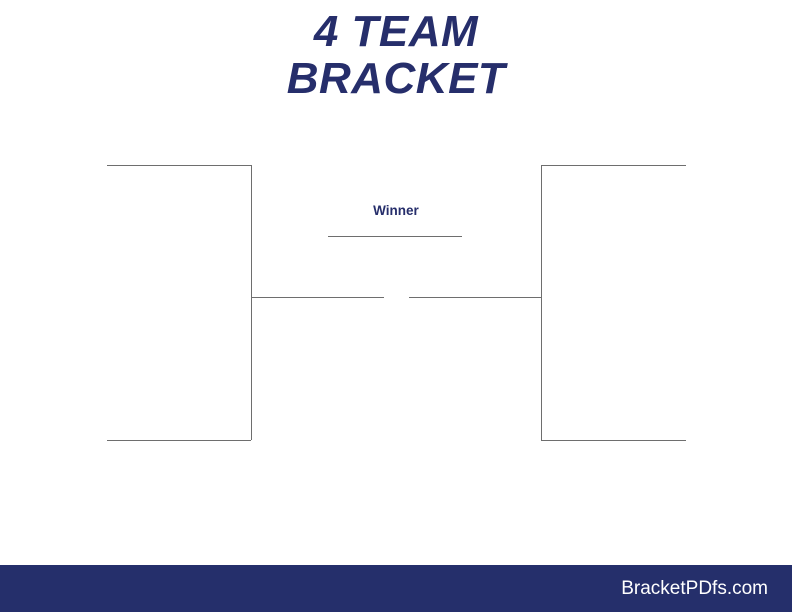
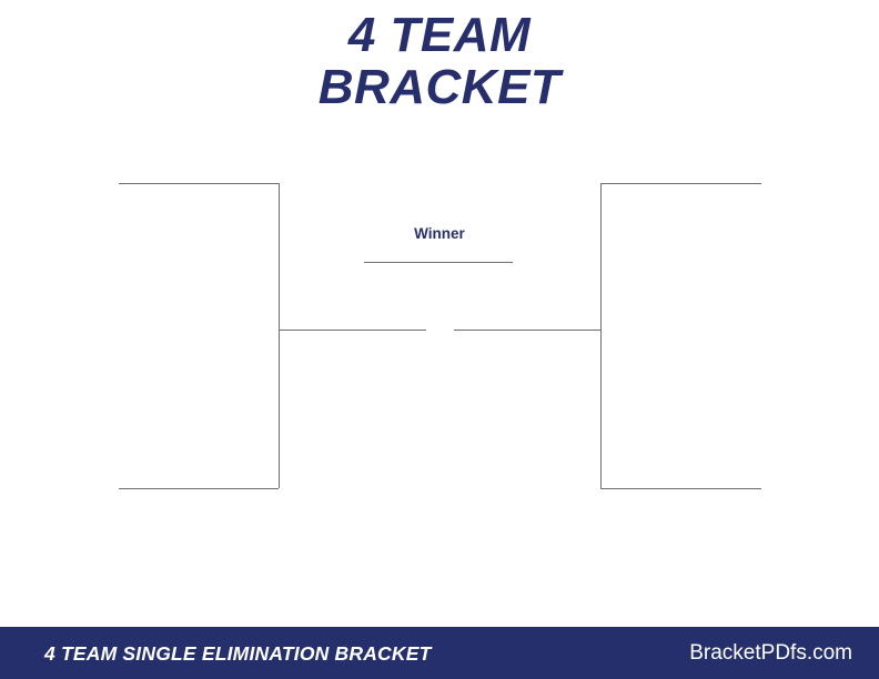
  4 TEAM
  BRACKET
  Winner
+ 4 TEAM SINGLE ELIMINATION BRACKET
  BracketPDfs.com
